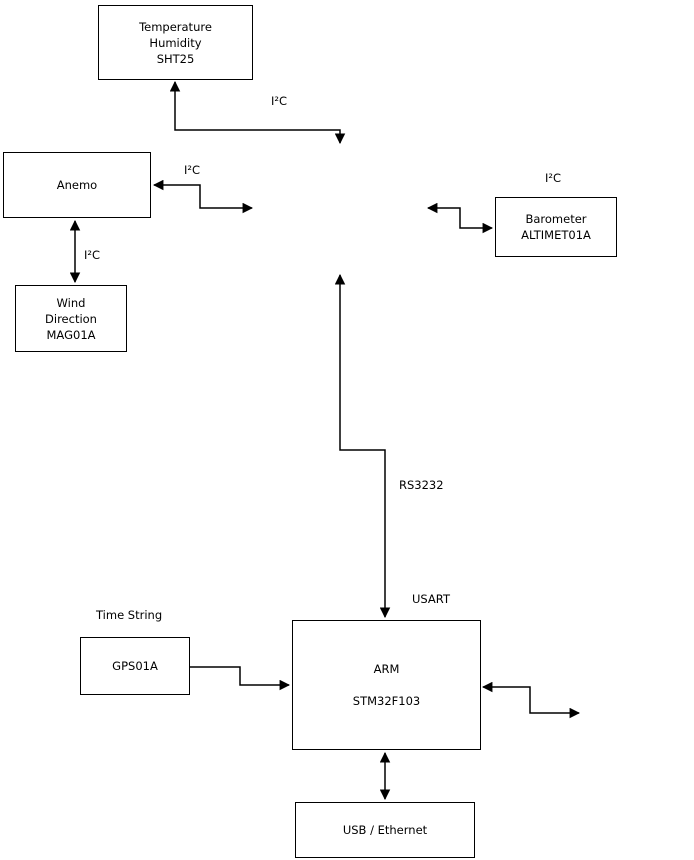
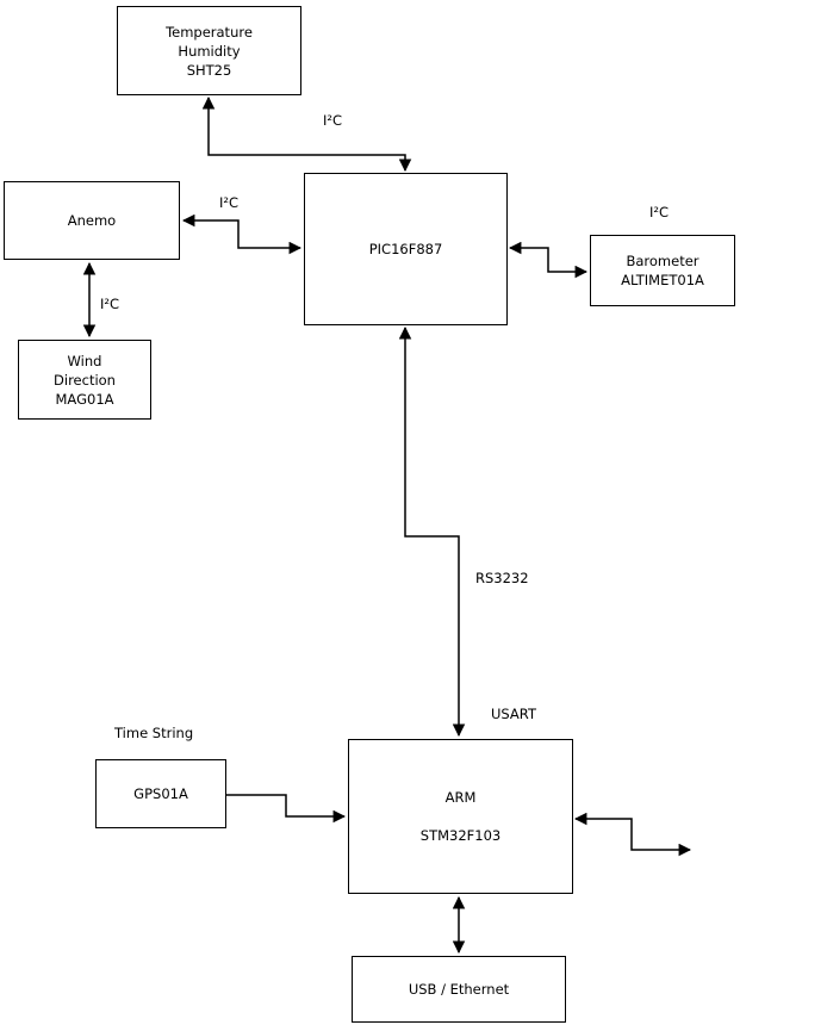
  Temperature
  Humidity
  SHT25
  Anemo
  Wind
  Direction
  MAG01A
+ PIC16F887
  Barometer
  ALTIMET01A
  GPS01A
  ARM
  STM32F103
  USB / Ethernet
  I²C
  I²C
  I²C
  I²C
  RS3232
  USART
  Time String
